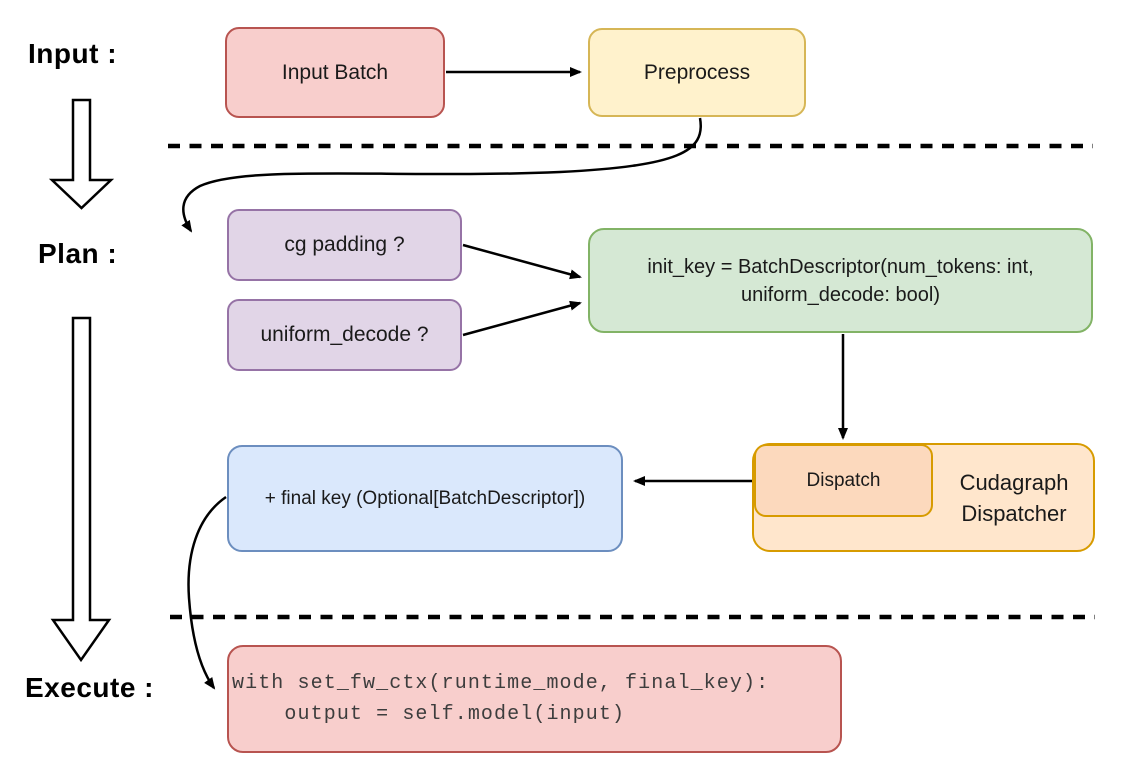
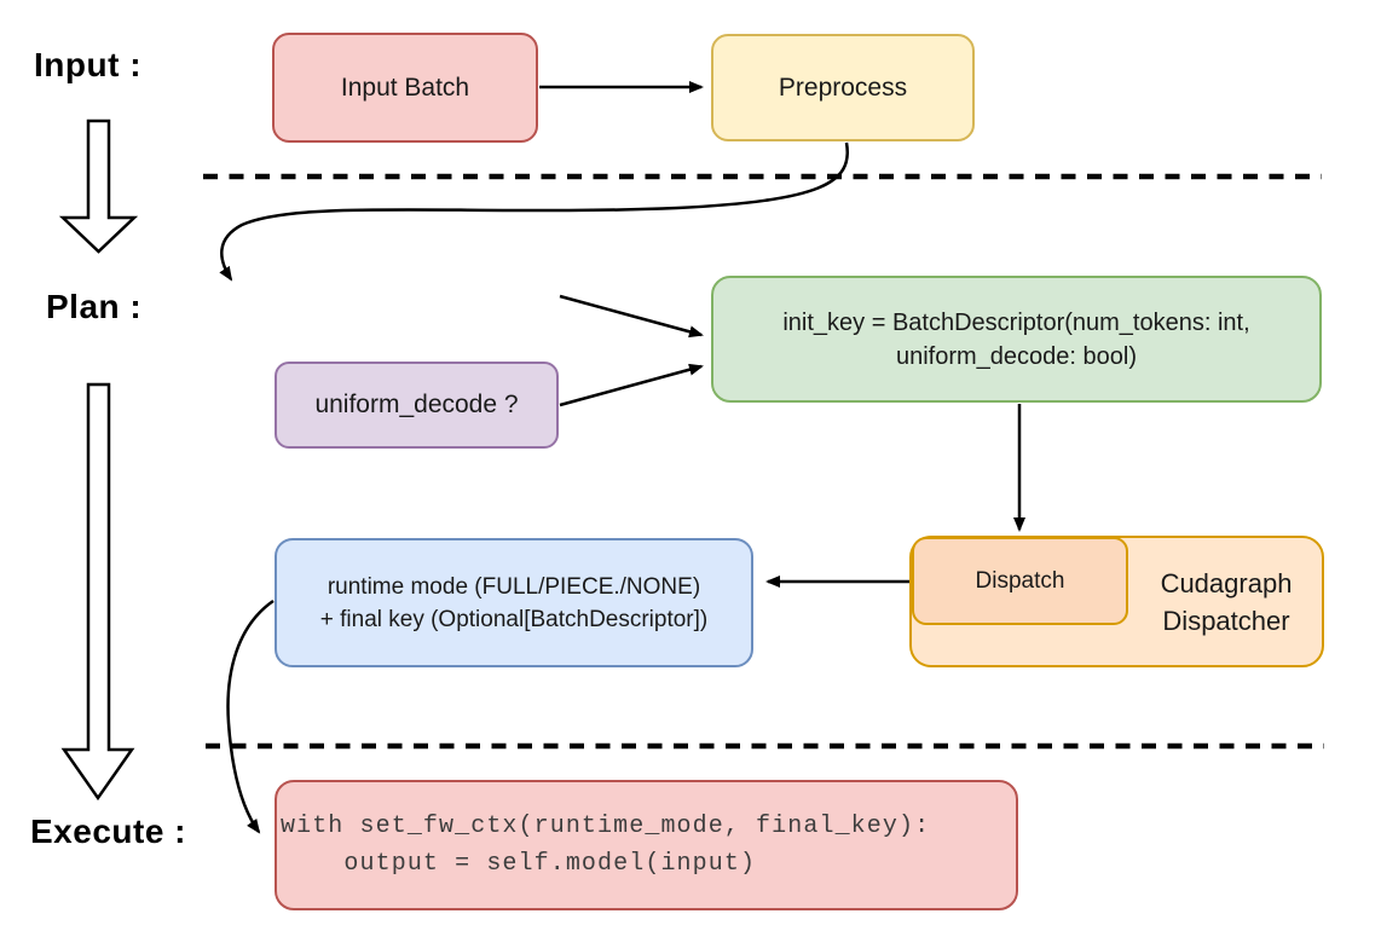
  Input :
  Plan :
  Execute :
  Input Batch
  Preprocess
- cg padding ?
  uniform_decode ?
  init_key = BatchDescriptor(num_tokens: int,
  uniform_decode: bool)
  Dispatch
  Cudagraph
  Dispatcher
+ runtime mode (FULL/PIECE./NONE)
  + final key (Optional[BatchDescriptor])
  with set_fw_ctx(runtime_mode, final_key): output = self.model(input)
